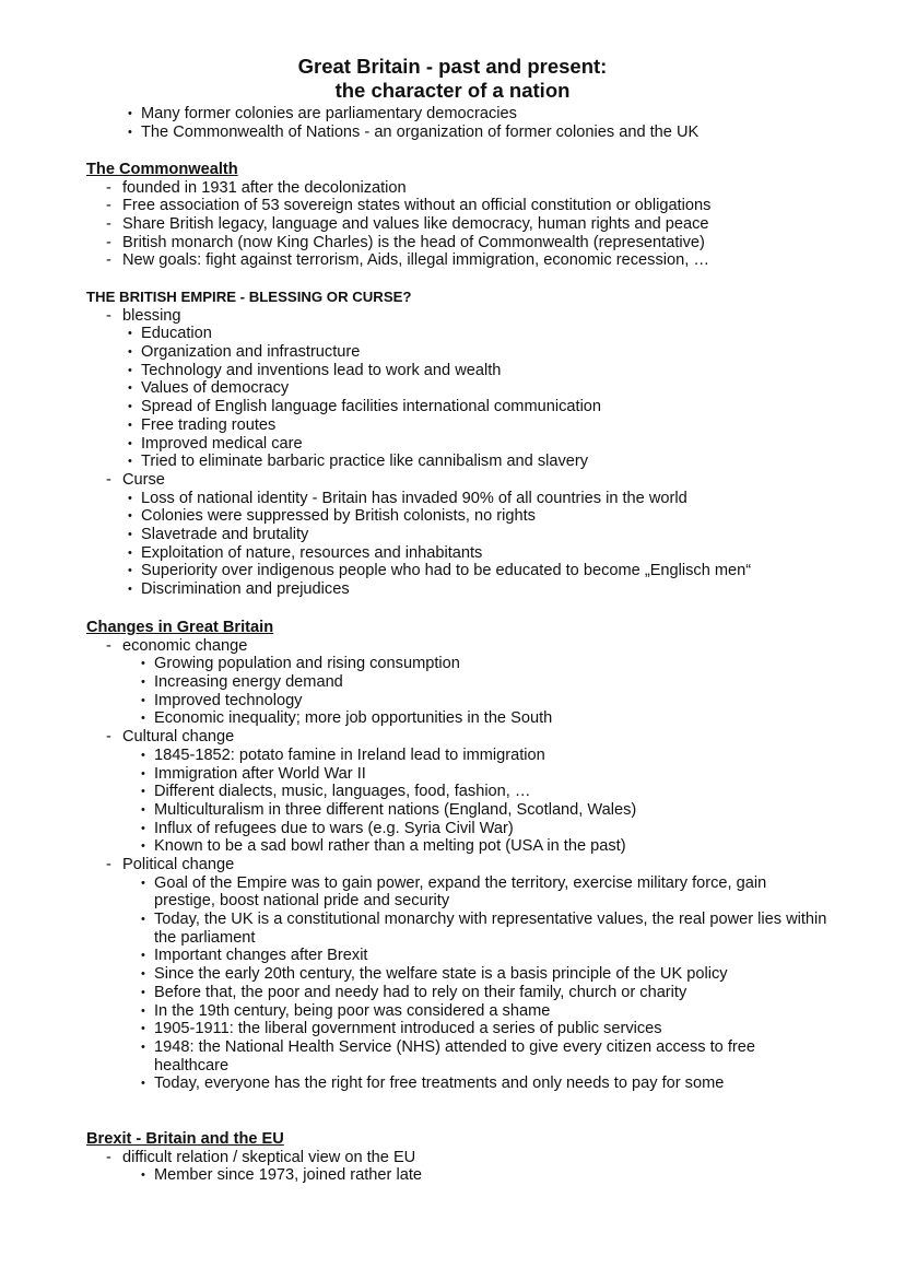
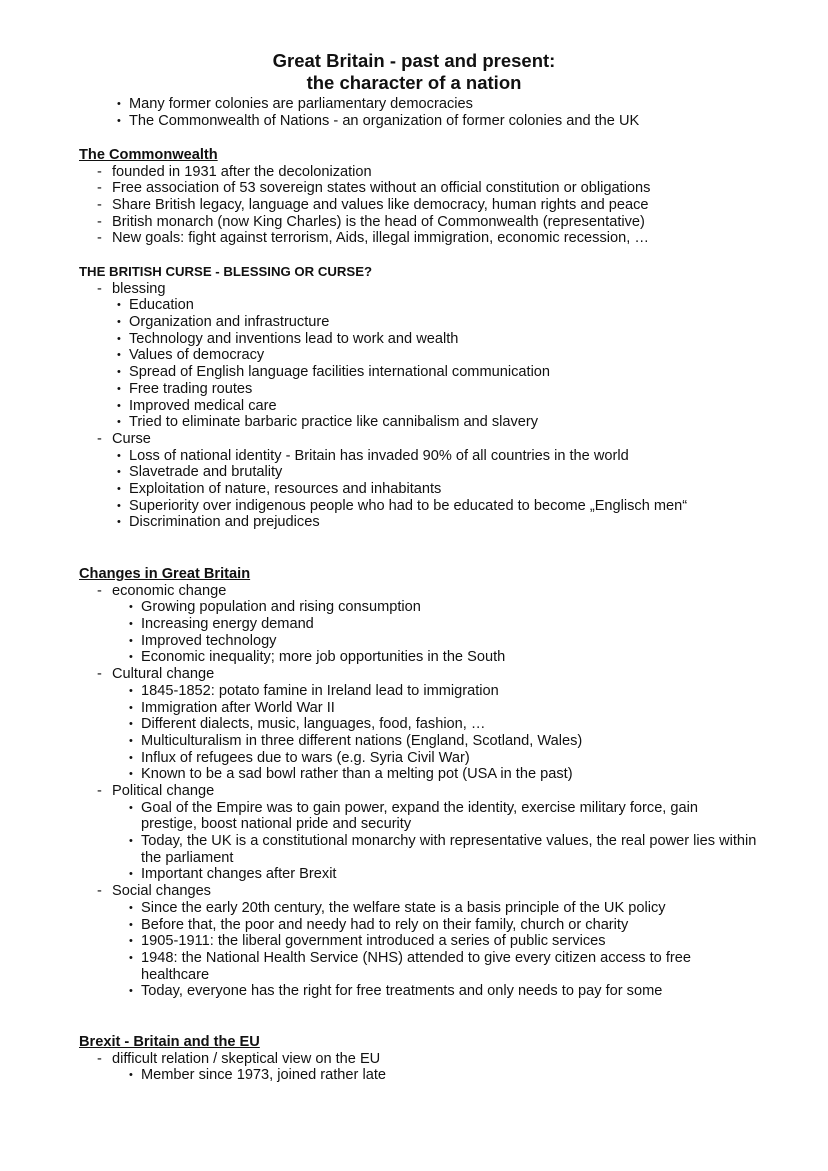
  Great Britain - past and present:
  the character of a nation
  Many former colonies are parliamentary democracies
  The Commonwealth of Nations - an organization of former colonies and the UK
  The Commonwealth
  founded in 1931 after the decolonization
  Free association of 53 sovereign states without an official constitution or obligations
  Share British legacy, language and values like democracy, human rights and peace
  British monarch (now King Charles) is the head of Commonwealth (representative)
  New goals: fight against terrorism, Aids, illegal immigration, economic recession, …
- THE BRITISH EMPIRE - BLESSING OR CURSE?
+ THE BRITISH CURSE - BLESSING OR CURSE?
  blessing
  Education
  Organization and infrastructure
  Technology and inventions lead to work and wealth
  Values of democracy
  Spread of English language facilities international communication
  Free trading routes
  Improved medical care
  Tried to eliminate barbaric practice like cannibalism and slavery
  Curse
  Loss of national identity - Britain has invaded 90% of all countries in the world
- Colonies were suppressed by British colonists, no rights
  Slavetrade and brutality
  Exploitation of nature, resources and inhabitants
  Superiority over indigenous people who had to be educated to become „Englisch men“
  Discrimination and prejudices
  Changes in Great Britain
  economic change
  Growing population and rising consumption
  Increasing energy demand
  Improved technology
  Economic inequality; more job opportunities in the South
  Cultural change
  1845-1852: potato famine in Ireland lead to immigration
  Immigration after World War II
  Different dialects, music, languages, food, fashion, …
  Multiculturalism in three different nations (England, Scotland, Wales)
  Influx of refugees due to wars (e.g. Syria Civil War)
  Known to be a sad bowl rather than a melting pot (USA in the past)
  Political change
- Goal of the Empire was to gain power, expand the territory, exercise military force, gain prestige, boost national pride and security
+ Goal of the Empire was to gain power, expand the identity, exercise military force, gain prestige, boost national pride and security
  Today, the UK is a constitutional monarchy with representative values, the real power lies within the parliament
  Important changes after Brexit
+ Social changes
  Since the early 20th century, the welfare state is a basis principle of the UK policy
  Before that, the poor and needy had to rely on their family, church or charity
- In the 19th century, being poor was considered a shame
  1905-1911: the liberal government introduced a series of public services
  1948: the National Health Service (NHS) attended to give every citizen access to free healthcare
  Today, everyone has the right for free treatments and only needs to pay for some
  Brexit - Britain and the EU
  difficult relation / skeptical view on the EU
  Member since 1973, joined rather late
